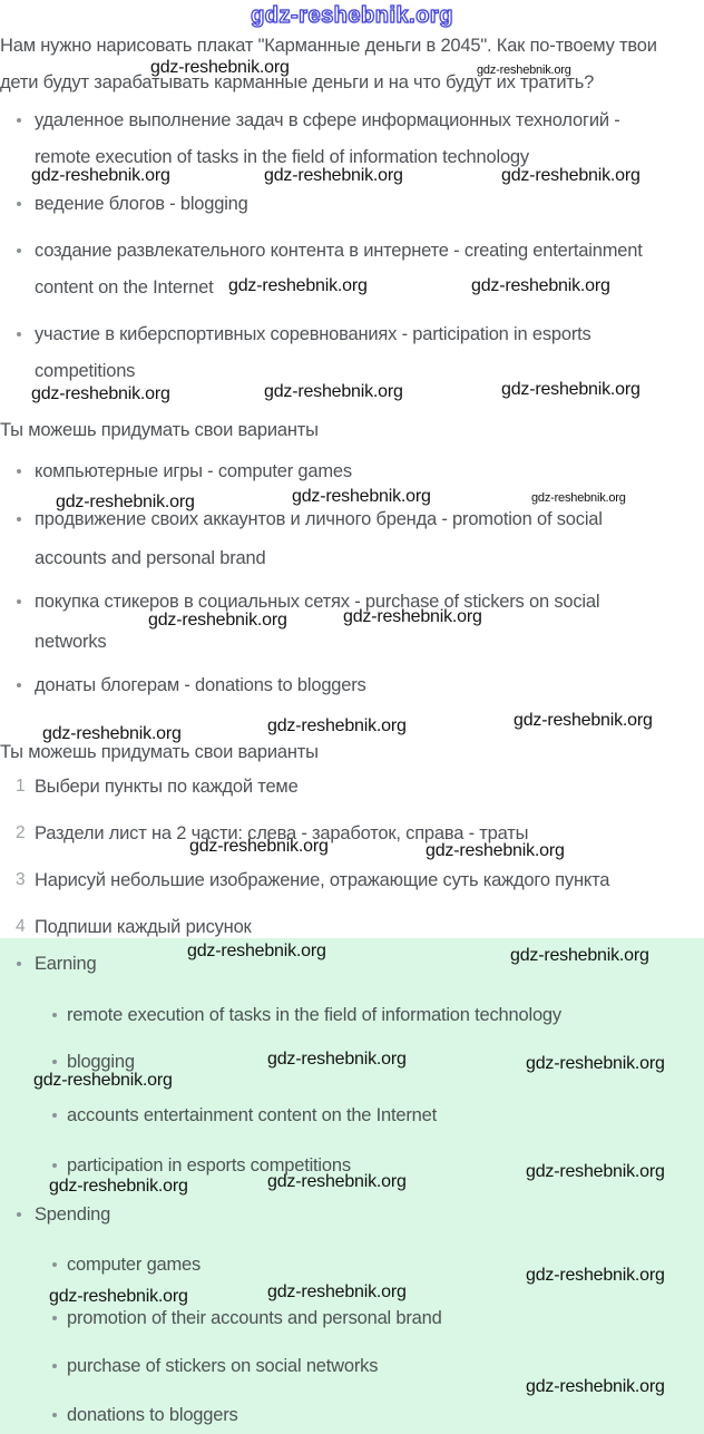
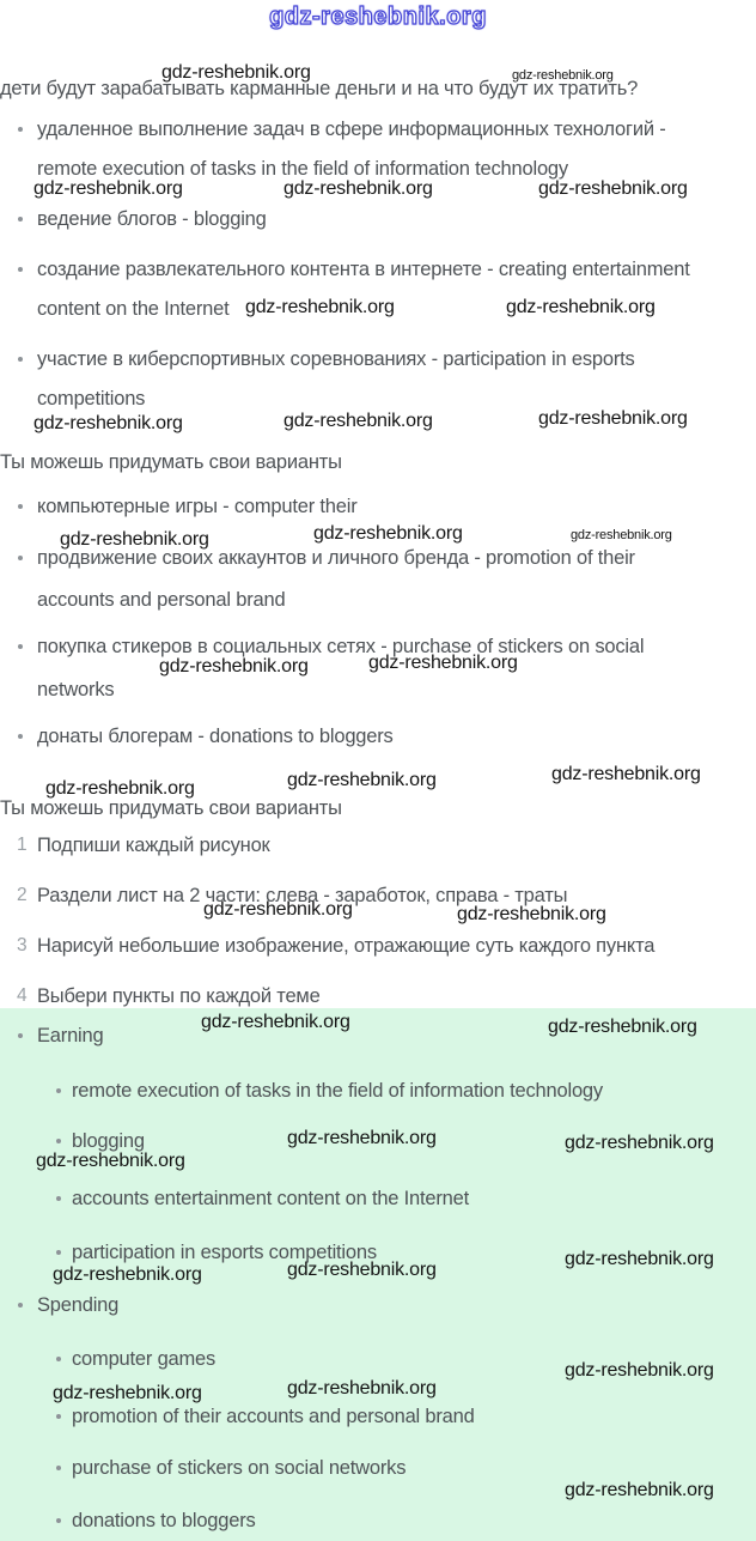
  gdz-reshebnik.org
- Нам нужно нарисовать плакат "Карманные деньги в 2045". Как по-твоему твои
  дети будут зарабатывать карманные деньги и на что будут их тратить?
  удаленное выполнение задач в сфере информационных технологий -
  remote execution of tasks in the field of information technology
  ведение блогов - blogging
  создание развлекательного контента в интернете - creating entertainment
  content on the Internet
  участие в киберспортивных соревнованиях - participation in esports
  competitions
  Ты можешь придумать свои варианты
- компьютерные игры - computer games
+ компьютерные игры - computer their
- продвижение своих аккаунтов и личного бренда - promotion of social
+ продвижение своих аккаунтов и личного бренда - promotion of their
  accounts and personal brand
  покупка стикеров в социальных сетях - purchase of stickers on social
  networks
  донаты блогерам - donations to bloggers
  Ты можешь придумать свои варианты
  1
- Выбери пункты по каждой теме
+ Подпиши каждый рисунок
  2
  Раздели лист на 2 части: слева - заработок, справа - траты
  3
  Нарисуй небольшие изображение, отражающие суть каждого пункта
  4
- Подпиши каждый рисунок
+ Выбери пункты по каждой теме
  Earning
  remote execution of tasks in the field of information technology
  blogging
  accounts entertainment content on the Internet
  participation in esports competitions
  Spending
  computer games
  promotion of their accounts and personal brand
  purchase of stickers on social networks
  donations to bloggers
  gdz-reshebnik.org
  gdz-reshebnik.org
  gdz-reshebnik.org
  gdz-reshebnik.org
  gdz-reshebnik.org
  gdz-reshebnik.org
  gdz-reshebnik.org
  gdz-reshebnik.org
  gdz-reshebnik.org
  gdz-reshebnik.org
  gdz-reshebnik.org
  gdz-reshebnik.org
  gdz-reshebnik.org
  gdz-reshebnik.org
  gdz-reshebnik.org
  gdz-reshebnik.org
  gdz-reshebnik.org
  gdz-reshebnik.org
  gdz-reshebnik.org
  gdz-reshebnik.org
  gdz-reshebnik.org
  gdz-reshebnik.org
  gdz-reshebnik.org
  gdz-reshebnik.org
  gdz-reshebnik.org
  gdz-reshebnik.org
  gdz-reshebnik.org
  gdz-reshebnik.org
  gdz-reshebnik.org
  gdz-reshebnik.org
  gdz-reshebnik.org
  gdz-reshebnik.org
